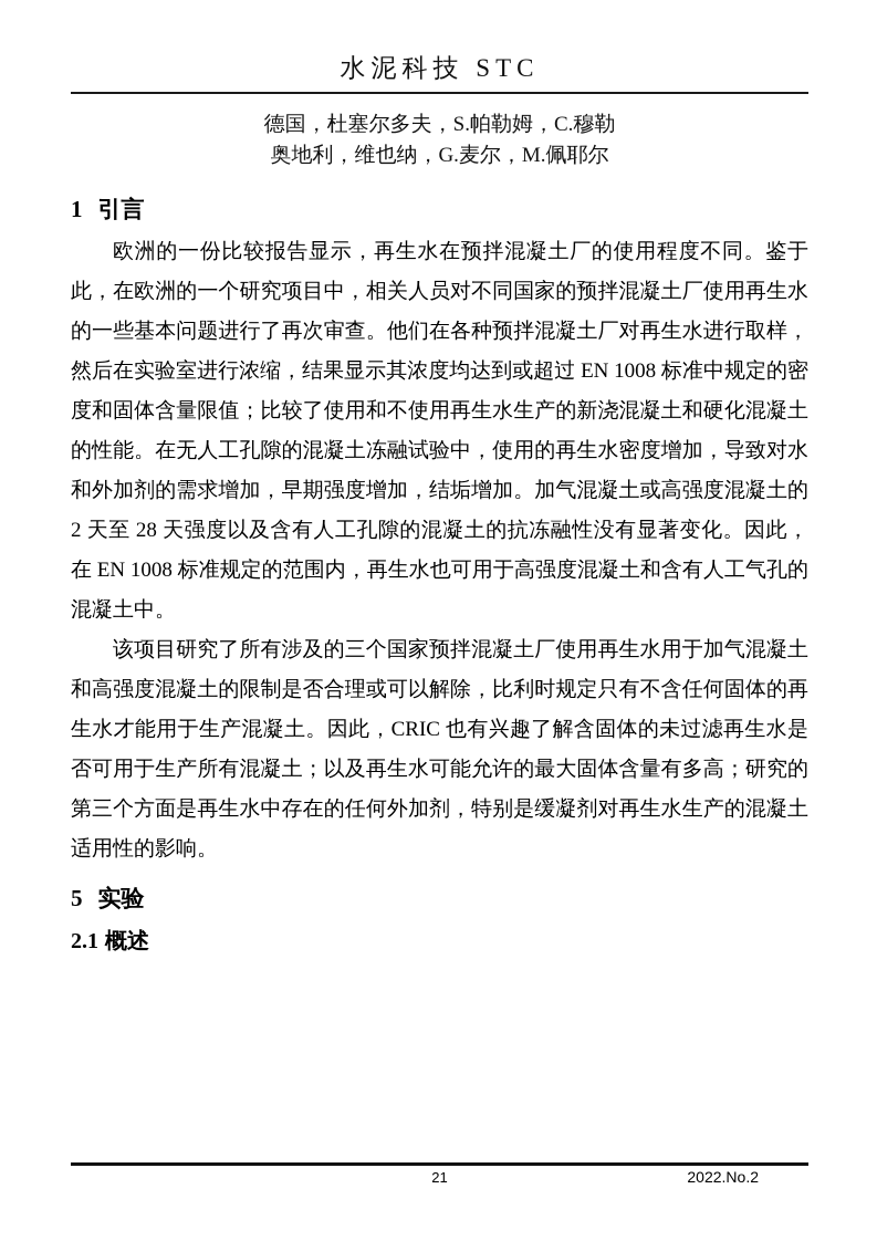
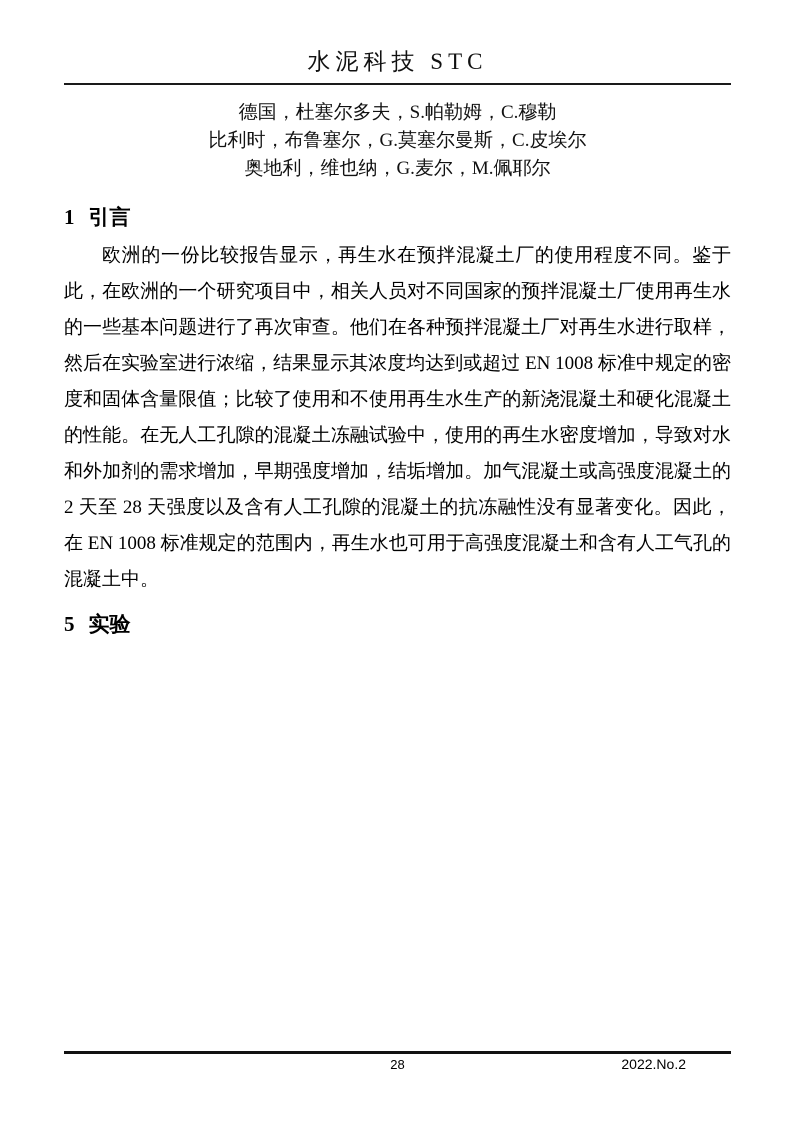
  水泥科技 STC
  德国，杜塞尔多夫，S.帕勒姆，C.穆勒
+ 比利时，布鲁塞尔，G.莫塞尔曼斯，C.皮埃尔
  奥地利，维也纳，G.麦尔，M.佩耶尔
  1 引言
  欧洲的一份比较报告显示，再生水在预拌混凝土厂的使用程度不同。鉴于此，在欧洲的一个研究项目中，相关人员对不同国家的预拌混凝土厂使用再生水的一些基本问题进行了再次审查。他们在各种预拌混凝土厂对再生水进行取样，然后在实验室进行浓缩，结果显示其浓度均达到或超过 EN 1008 标准中规定的密度和固体含量限值；比较了使用和不使用再生水生产的新浇混凝土和硬化混凝土的性能。在无人工孔隙的混凝土冻融试验中，使用的再生水密度增加，导致对水和外加剂的需求增加，早期强度增加，结垢增加。加气混凝土或高强度混凝土的 2 天至 28 天强度以及含有人工孔隙的混凝土的抗冻融性没有显著变化。因此，在 EN 1008 标准规定的范围内，再生水也可用于高强度混凝土和含有人工气孔的混凝土中。
- 该项目研究了所有涉及的三个国家预拌混凝土厂使用再生水用于加气混凝土和高强度混凝土的限制是否合理或可以解除，比利时规定只有不含任何固体的再生水才能用于生产混凝土。因此，CRIC 也有兴趣了解含固体的未过滤再生水是否可用于生产所有混凝土；以及再生水可能允许的最大固体含量有多高；研究的第三个方面是再生水中存在的任何外加剂，特别是缓凝剂对再生水生产的混凝土适用性的影响。
  5 实验
- 2.1 概述
- 21
+ 28
  2022.No.2
